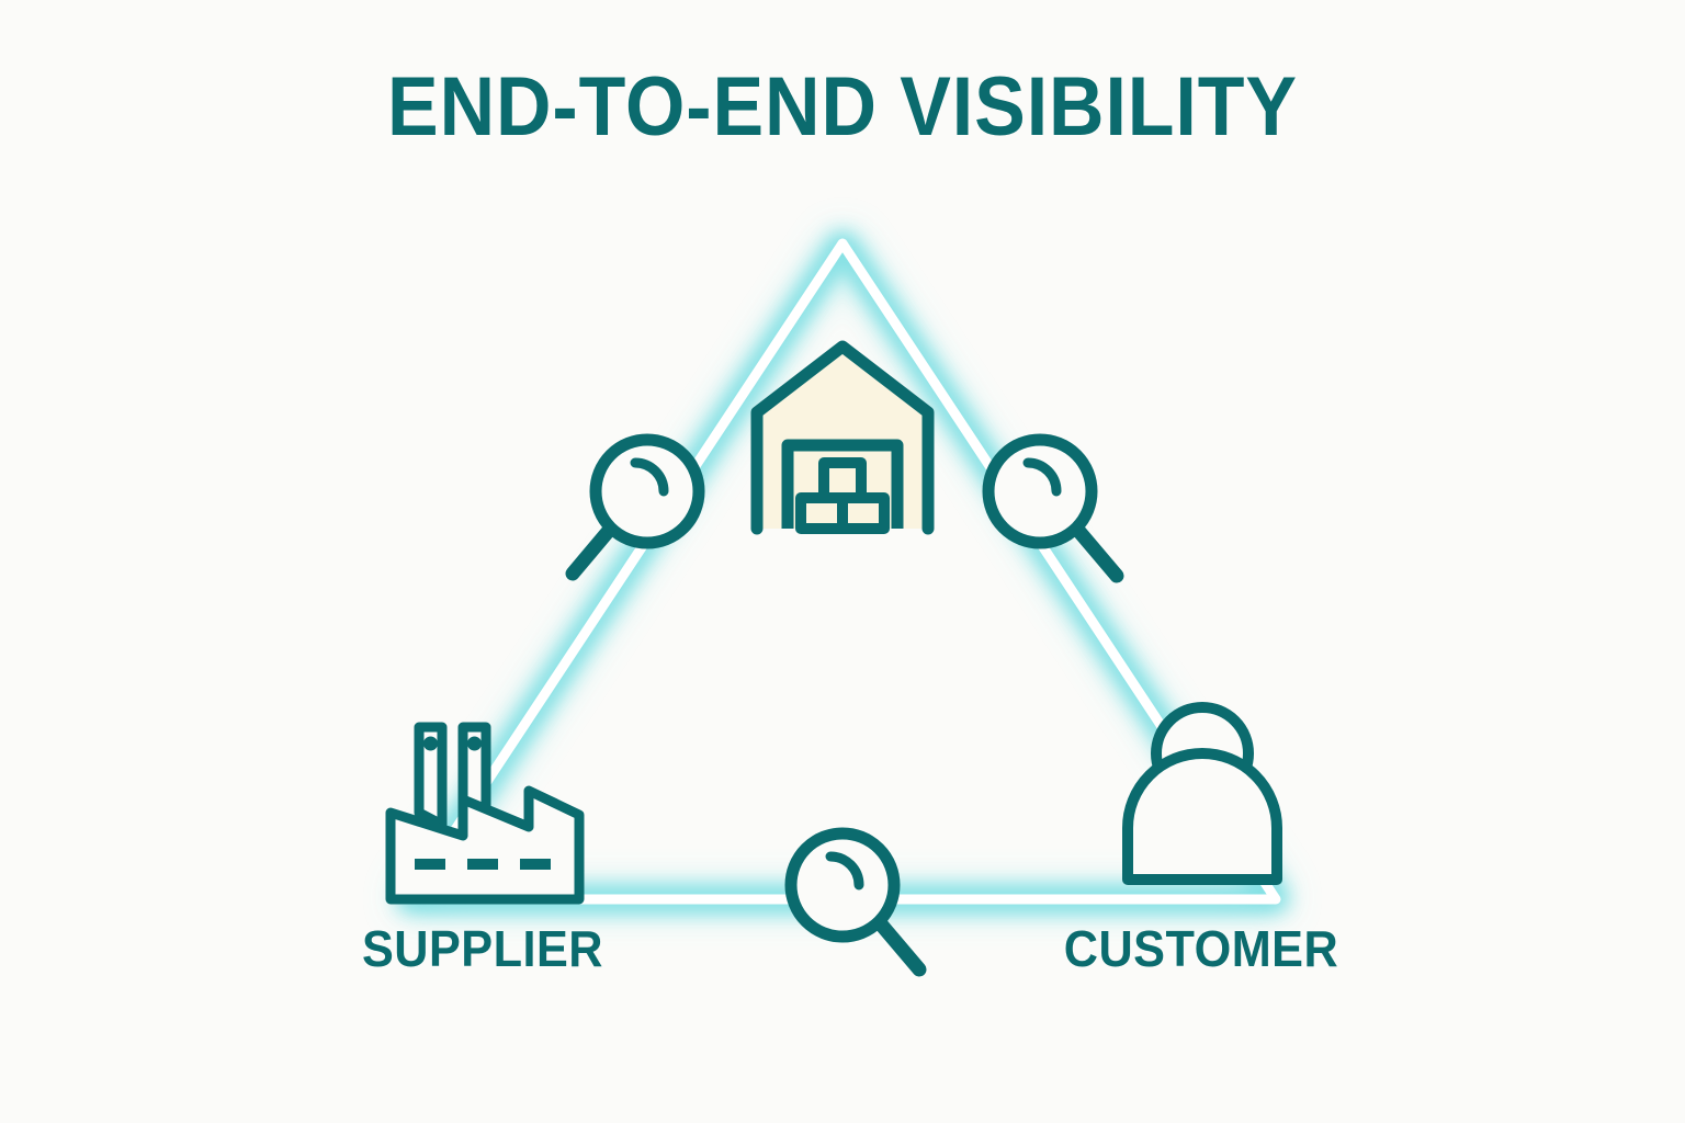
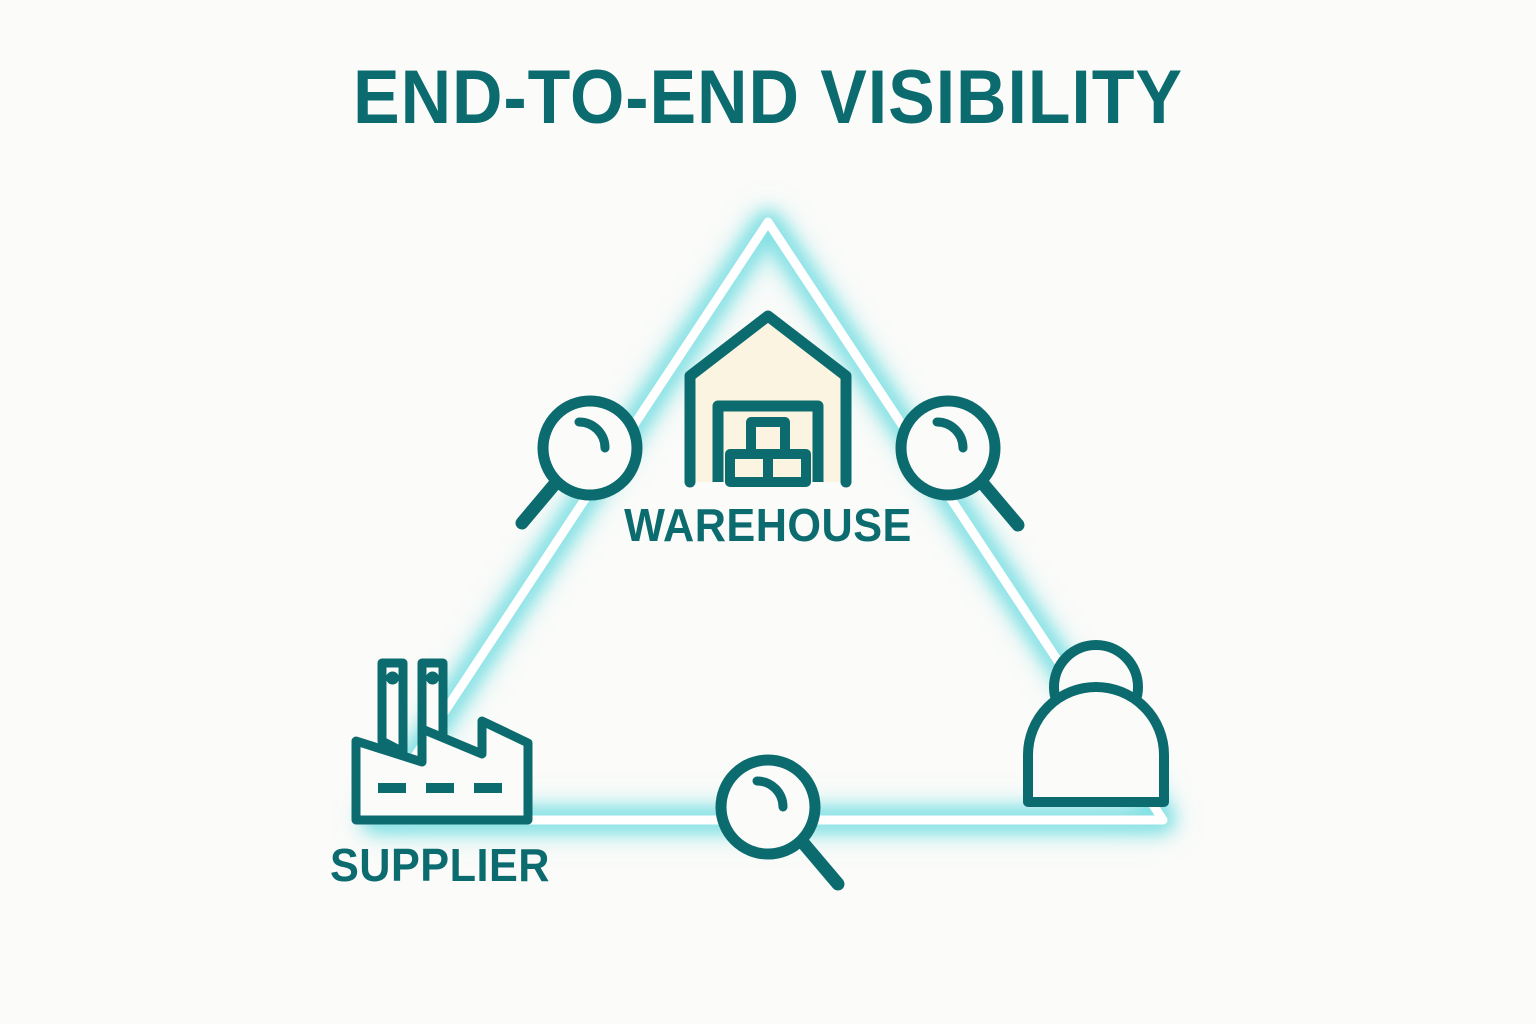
  END-TO-END VISIBILITY
+ WAREHOUSE
  SUPPLIER
- CUSTOMER
